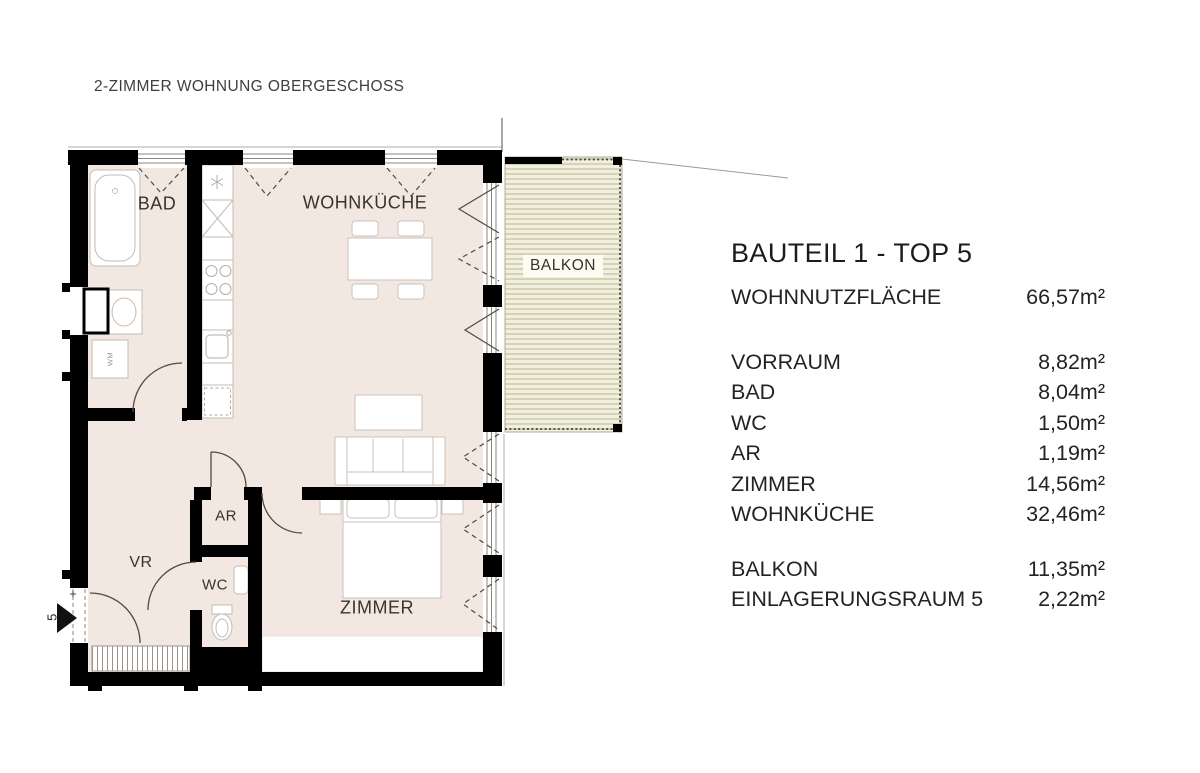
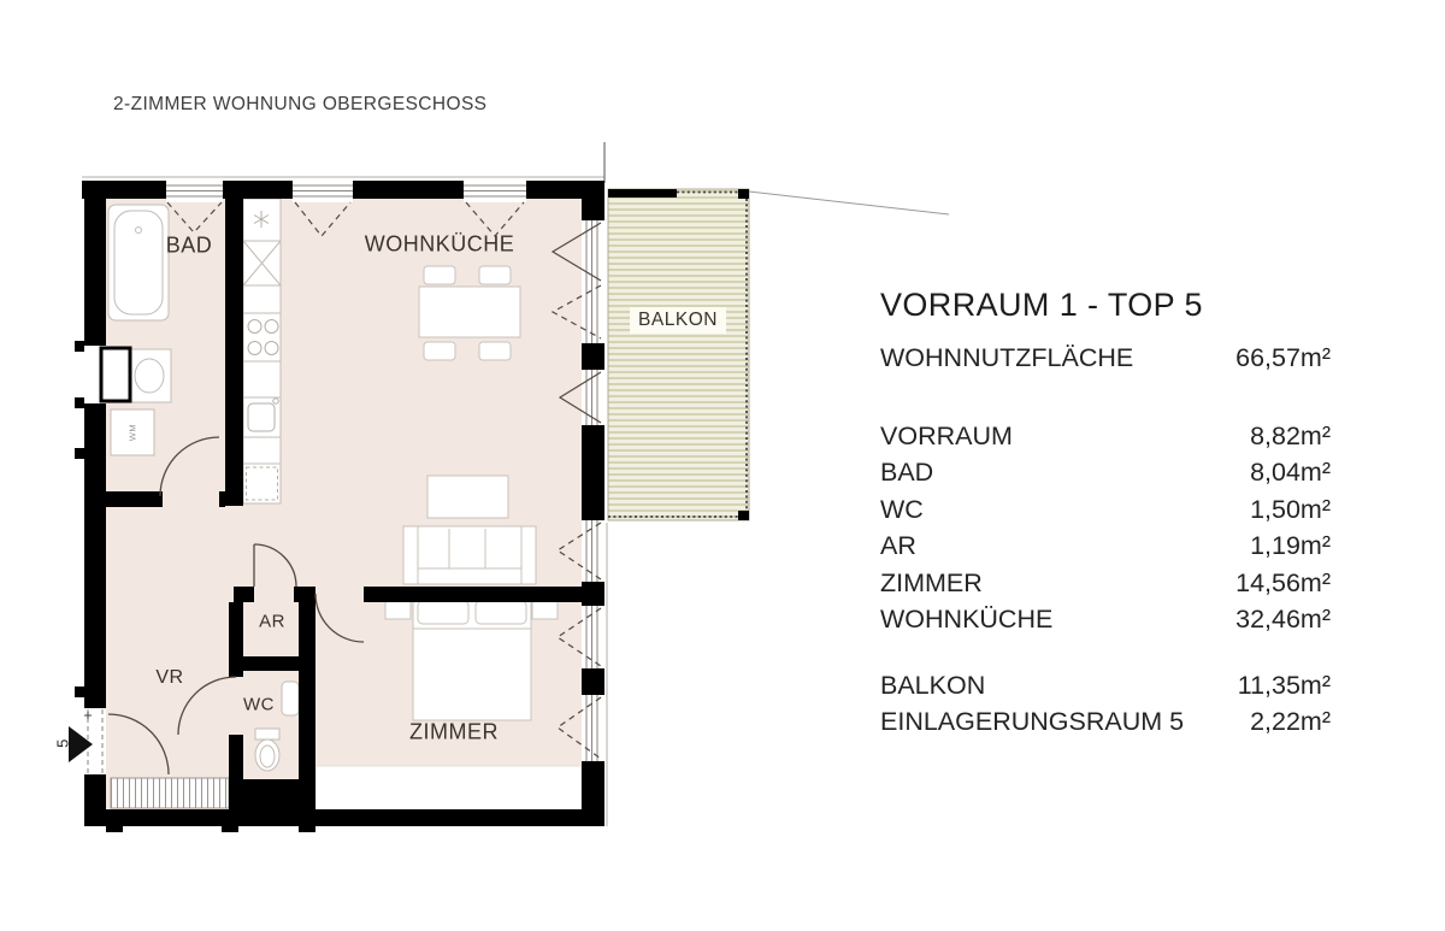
  2-ZIMMER WOHNUNG OBERGESCHOSS
  BAD
  WOHNKÜCHE
  BALKON
  VR
  AR
  WC
  ZIMMER
- BAUTEIL 1 - TOP 5
+ VORRAUM 1 - TOP 5
  WOHNNUTZFLÄCHE
  66,57m²
  VORRAUM
  8,82m²
  BAD
  8,04m²
  WC
  1,50m²
  AR
  1,19m²
  ZIMMER
  14,56m²
  WOHNKÜCHE
  32,46m²
  BALKON
  11,35m²
  EINLAGERUNGSRAUM 5
  2,22m²
